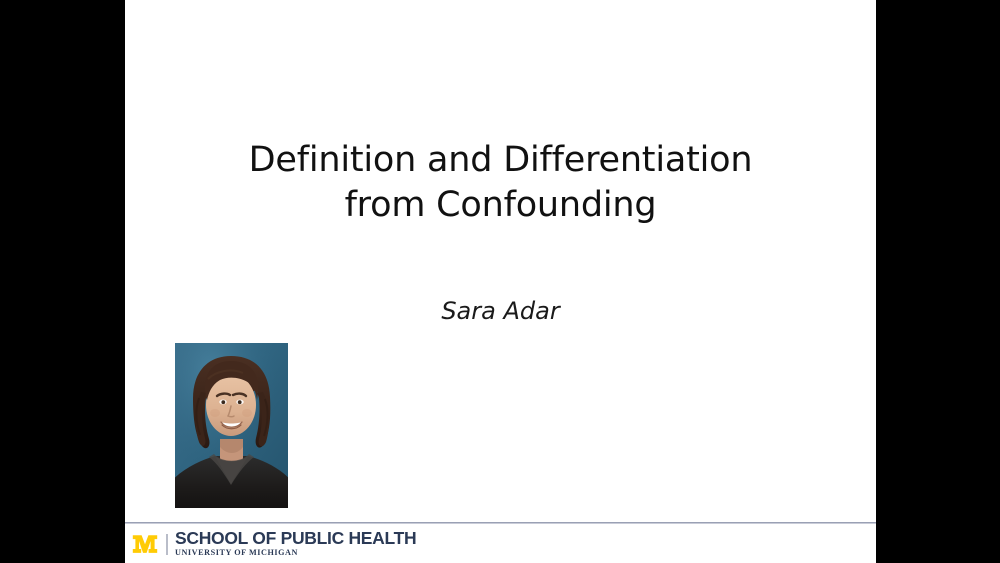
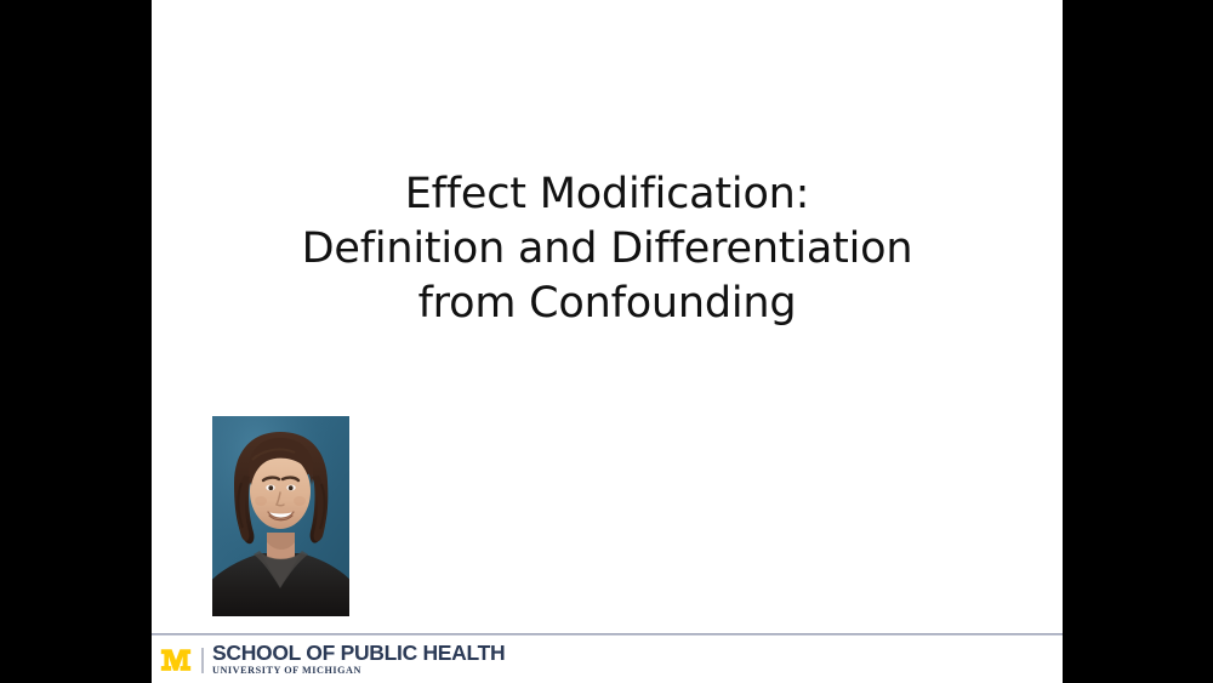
+ Effect Modification:
  Definition and Differentiation
  from Confounding
- Sara Adar
  SCHOOL OF PUBLIC HEALTH
  UNIVERSITY OF MICHIGAN
